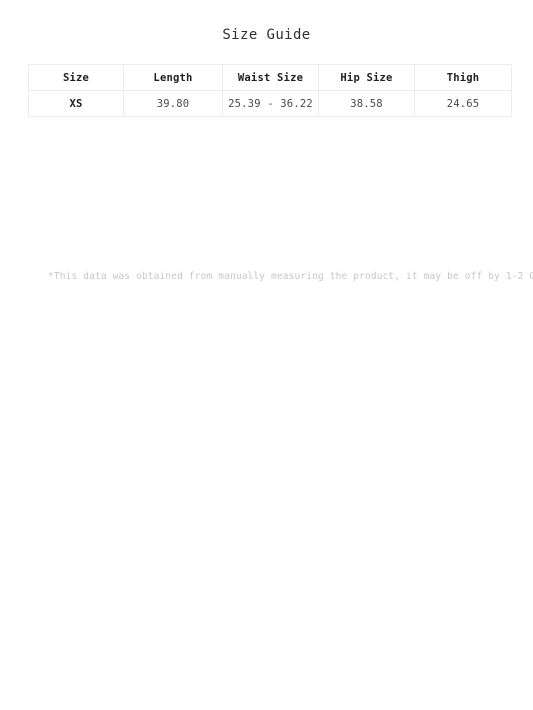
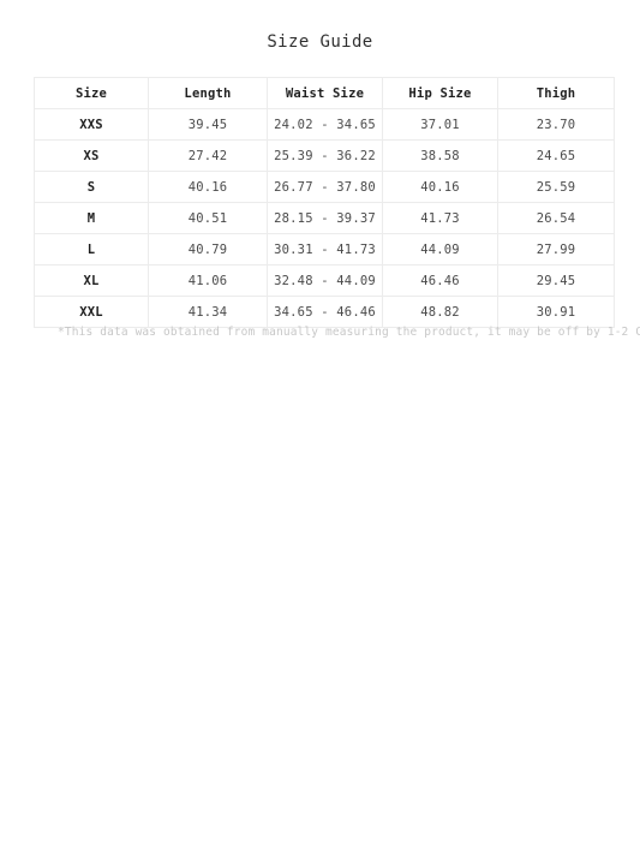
  Size Guide
  Size	Length	Waist Size	Hip Size	Thigh
+ XXS	39.45	24.02 - 34.65	37.01	23.70
- XS	39.80	25.39 - 36.22	38.58	24.65
+ XS	27.42	25.39 - 36.22	38.58	24.65
+ S	40.16	26.77 - 37.80	40.16	25.59
+ M	40.51	28.15 - 39.37	41.73	26.54
+ L	40.79	30.31 - 41.73	44.09	27.99
+ XL	41.06	32.48 - 44.09	46.46	29.45
+ XXL	41.34	34.65 - 46.46	48.82	30.91
  *This data was obtained from manually measuring the product, it may be off by 1-2 C
